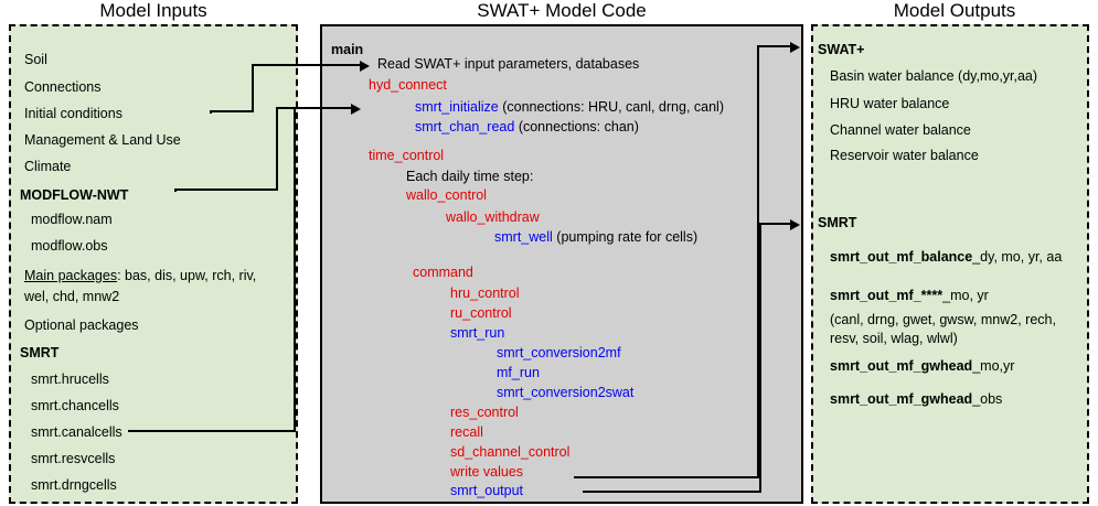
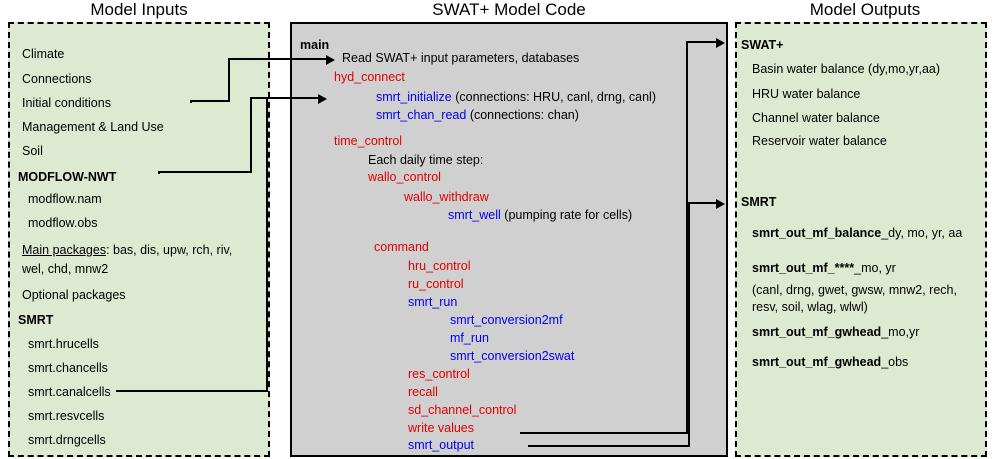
  Model Inputs
  SWAT+ Model Code
  Model Outputs
- Soil
+ Climate
  Connections
  Initial conditions
  Management & Land Use
- Climate
+ Soil
  MODFLOW-NWT
  modflow.nam
  modflow.obs
  Main packages: bas, dis, upw, rch, riv,
  wel, chd, mnw2
  Optional packages
  SMRT
  smrt.hrucells
  smrt.chancells
  smrt.canalcells
  smrt.resvcells
  smrt.drngcells
  main
  Read SWAT+ input parameters, databases
  hyd_connect
  smrt_initialize (connections: HRU, canl, drng, canl)
  smrt_chan_read (connections: chan)
  time_control
  Each daily time step:
  wallo_control
  wallo_withdraw
  smrt_well (pumping rate for cells)
  command
  hru_control
  ru_control
  smrt_run
  smrt_conversion2mf
  mf_run
  smrt_conversion2swat
  res_control
  recall
  sd_channel_control
  write values
  smrt_output
  SWAT+
  Basin water balance (dy,mo,yr,aa)
  HRU water balance
  Channel water balance
  Reservoir water balance
  SMRT
  smrt_out_mf_balance_dy, mo, yr, aa
  smrt_out_mf_****_mo, yr
  (canl, drng, gwet, gwsw, mnw2, rech,
  resv, soil, wlag, wlwl)
  smrt_out_mf_gwhead_mo,yr
  smrt_out_mf_gwhead_obs
